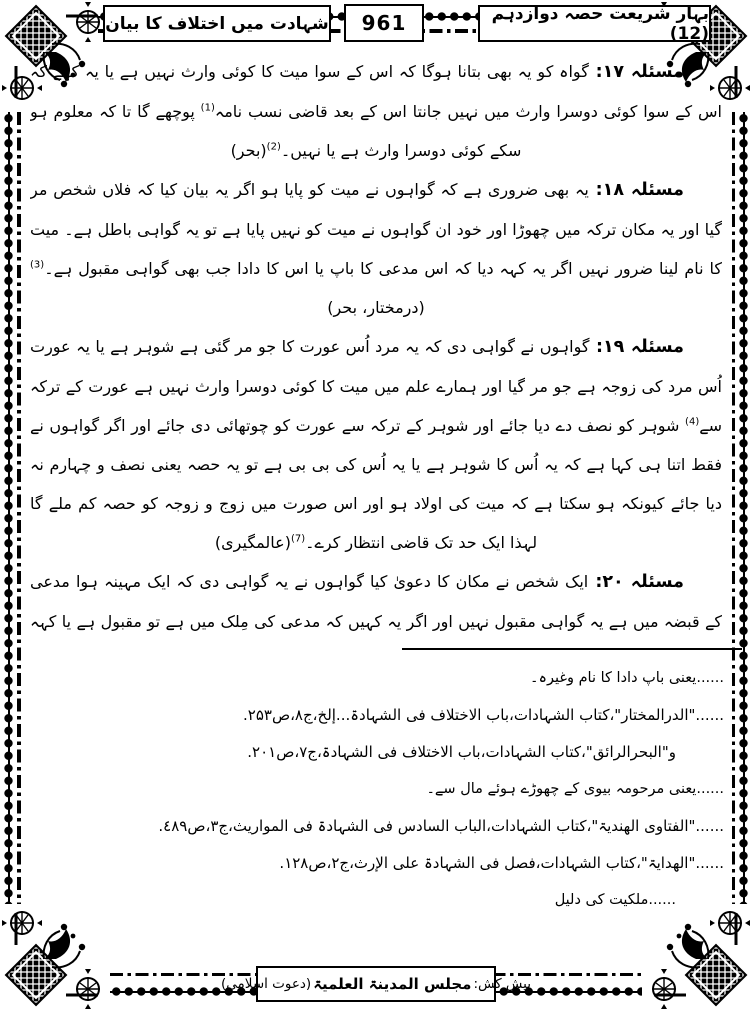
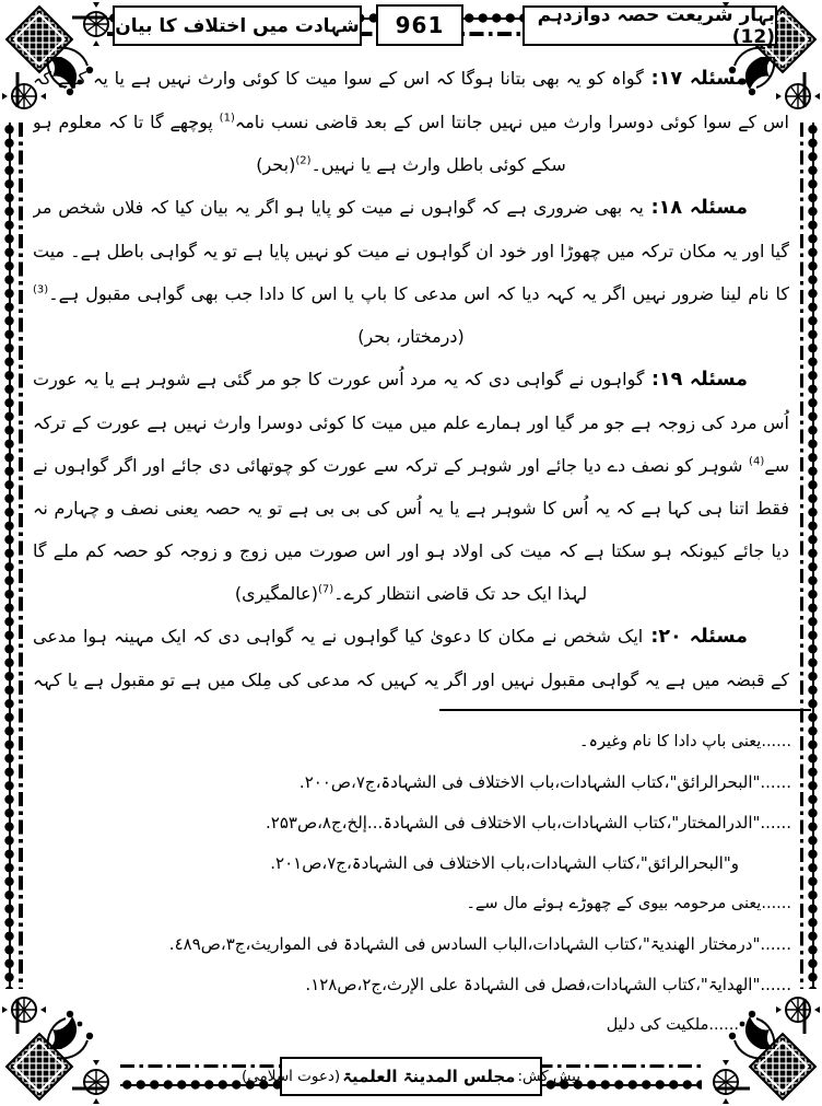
  بہار شریعت حصہ دوازدہم (12)
  961
  شہادت میں اختلاف کا بیان
- مسئلہ ۱۷: گواہ کو یہ بھی بتانا ہوگا کہ اس کے سوا میت کا کوئی وارث نہیں ہے یا یہ کہے کہ اس کے سوا کوئی دوسرا وارث میں نہیں جانتا اس کے بعد قاضی نسب نامہ(1) پوچھے گا تا کہ معلوم ہو سکے کوئی دوسرا وارث ہے یا نہیں۔(2)(بحر)
+ مسئلہ ۱۷: گواہ کو یہ بھی بتانا ہوگا کہ اس کے سوا میت کا کوئی وارث نہیں ہے یا یہ کہے کہ اس کے سوا کوئی دوسرا وارث میں نہیں جانتا اس کے بعد قاضی نسب نامہ(1) پوچھے گا تا کہ معلوم ہو سکے کوئی باطل وارث ہے یا نہیں۔(2)(بحر)
  مسئلہ ۱۸: یہ بھی ضروری ہے کہ گواہوں نے میت کو پایا ہو اگر یہ بیان کیا کہ فلاں شخص مر گیا اور یہ مکان ترکہ میں چھوڑا اور خود ان گواہوں نے میت کو نہیں پایا ہے تو یہ گواہی باطل ہے۔ میت کا نام لینا ضرور نہیں اگر یہ کہہ دیا کہ اس مدعی کا باپ یا اس کا دادا جب بھی گواہی مقبول ہے۔(3)(درمختار، بحر)
  مسئلہ ۱۹: گواہوں نے گواہی دی کہ یہ مرد اُس عورت کا جو مر گئی ہے شوہر ہے یا یہ عورت اُس مرد کی زوجہ ہے جو مر گیا اور ہمارے علم میں میت کا کوئی دوسرا وارث نہیں ہے عورت کے ترکہ سے(4) شوہر کو نصف دے دیا جائے اور شوہر کے ترکہ سے عورت کو چوتھائی دی جائے اور اگر گواہوں نے فقط اتنا ہی کہا ہے کہ یہ اُس کا شوہر ہے یا یہ اُس کی بی بی ہے تو یہ حصہ یعنی نصف و چہارم نہ دیا جائے کیونکہ ہو سکتا ہے کہ میت کی اولاد ہو اور اس صورت میں زوج و زوجہ کو حصہ کم ملے گا لہذا ایک حد تک قاضی انتظار کرے۔(7)(عالمگیری)
  ......یعنی باپ دادا کا نام وغیرہ۔
+ ......"البحرالرائق"،کتاب الشہادات،باب الاختلاف فی الشہادۃ،ج۷،ص۲۰۰.
  ......"الدرالمختار"،کتاب الشہادات،باب الاختلاف فی الشہادۃ...إلخ،ج۸،ص۲۵۳.
  و"البحرالرائق"،کتاب الشہادات،باب الاختلاف فی الشہادۃ،ج۷،ص۲۰۱.
  ......یعنی مرحومہ بیوی کے چھوڑے ہوئے مال سے۔
- ......"الفتاوی الھندیۃ"،کتاب الشہادات،الباب السادس فی الشہادۃ فی المواریث،ج۳،ص٤۸۹.
+ ......"درمختار الھندیۃ"،کتاب الشہادات،الباب السادس فی الشہادۃ فی المواریث،ج۳،ص٤۸۹.
  ......"الھدایۃ"،کتاب الشہادات،فصل فی الشہادۃ علی الإرث،ج۲،ص۱۲۸.
  ......ملکیت کی دلیل
  پیش کش:
  مجلس المدینۃ العلمیۃ
  (دعوت اسلامی)
